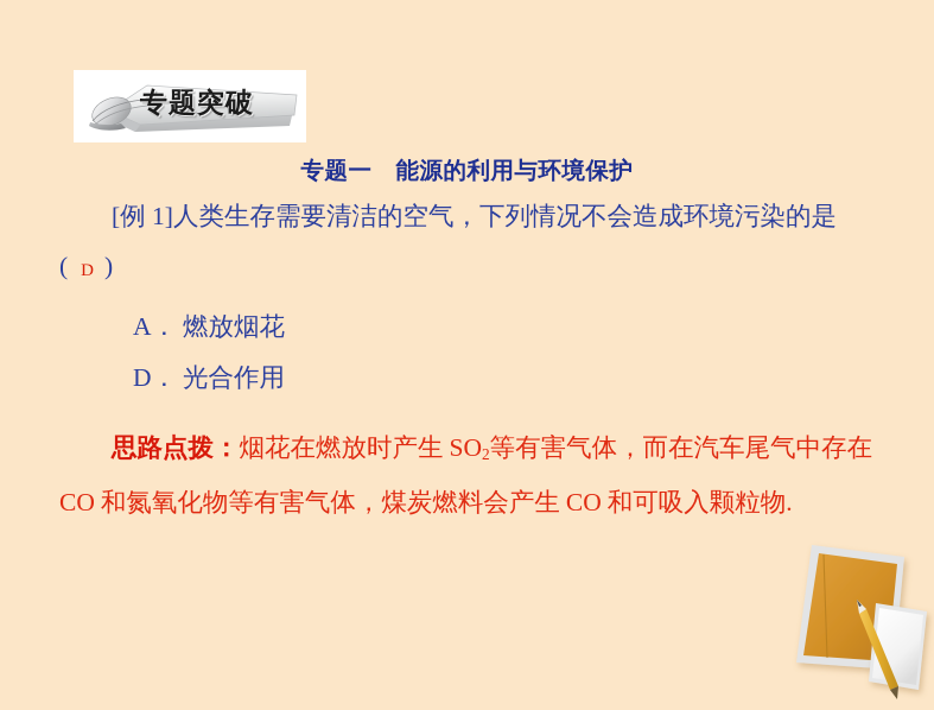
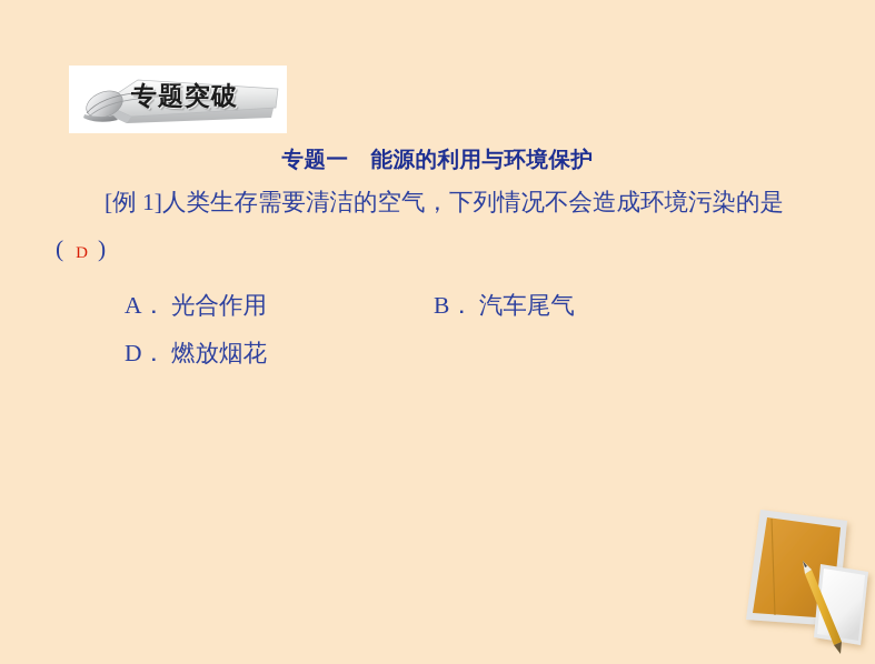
  专题突破
  专题一 能源的利用与环境保护
  [例 1]人类生存需要清洁的空气，下列情况不会造成环境污染的是( D )
- A． 燃放烟花
+ A． 光合作用
+ B． 汽车尾气
- D． 光合作用
+ D． 燃放烟花
- 思路点拨：烟花在燃放时产生 SO2等有害气体，而在汽车尾气中存在CO 和氮氧化物等有害气体，煤炭燃料会产生 CO 和可吸入颗粒物.
